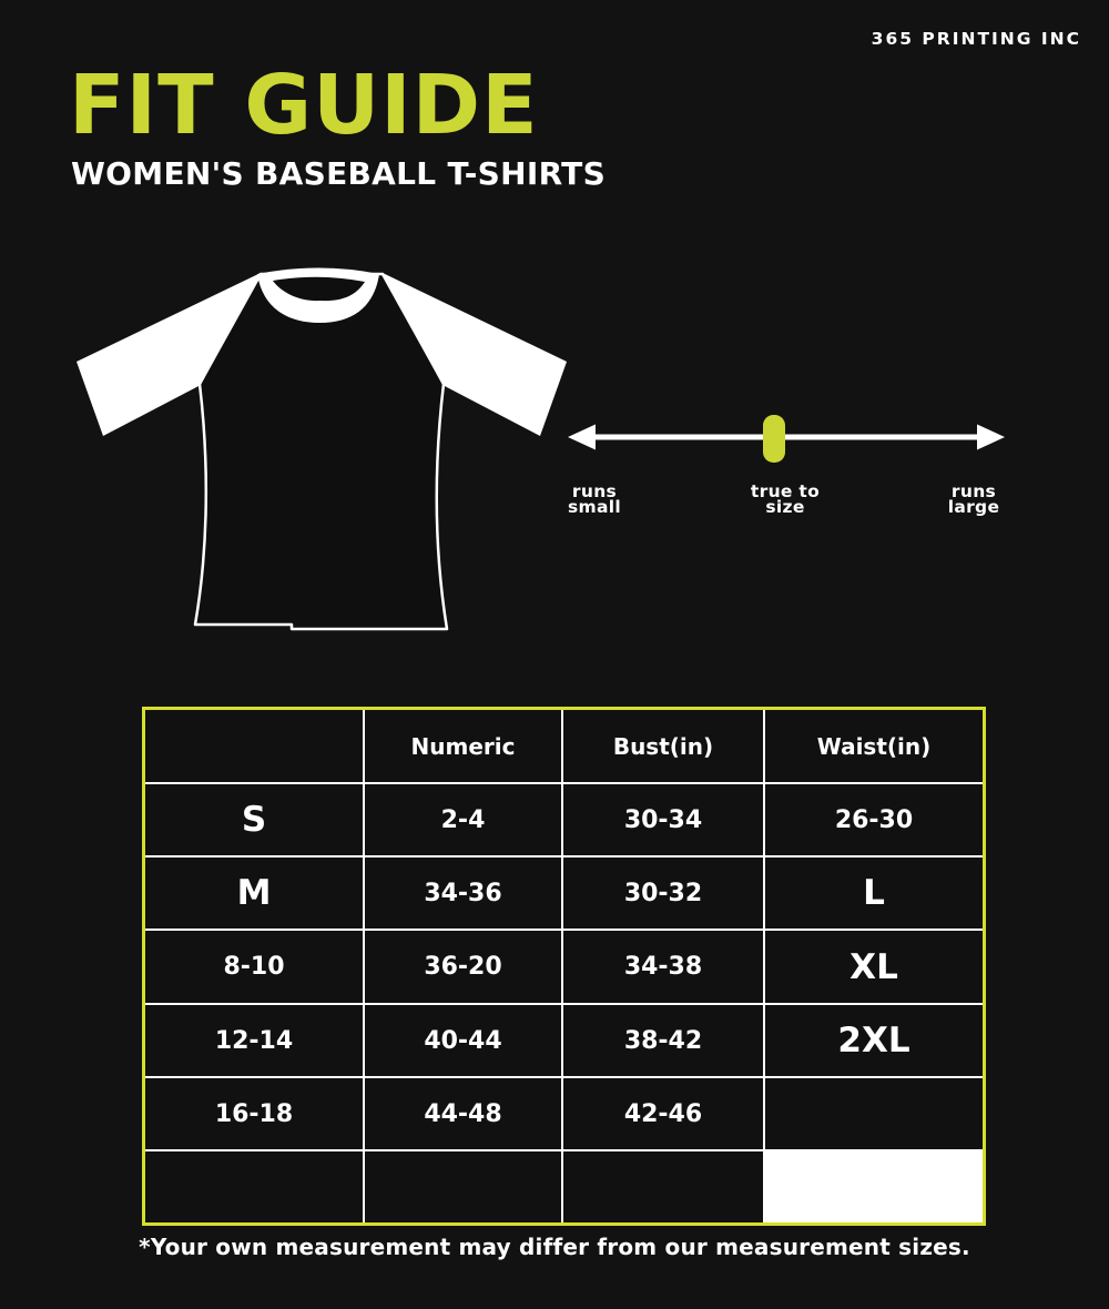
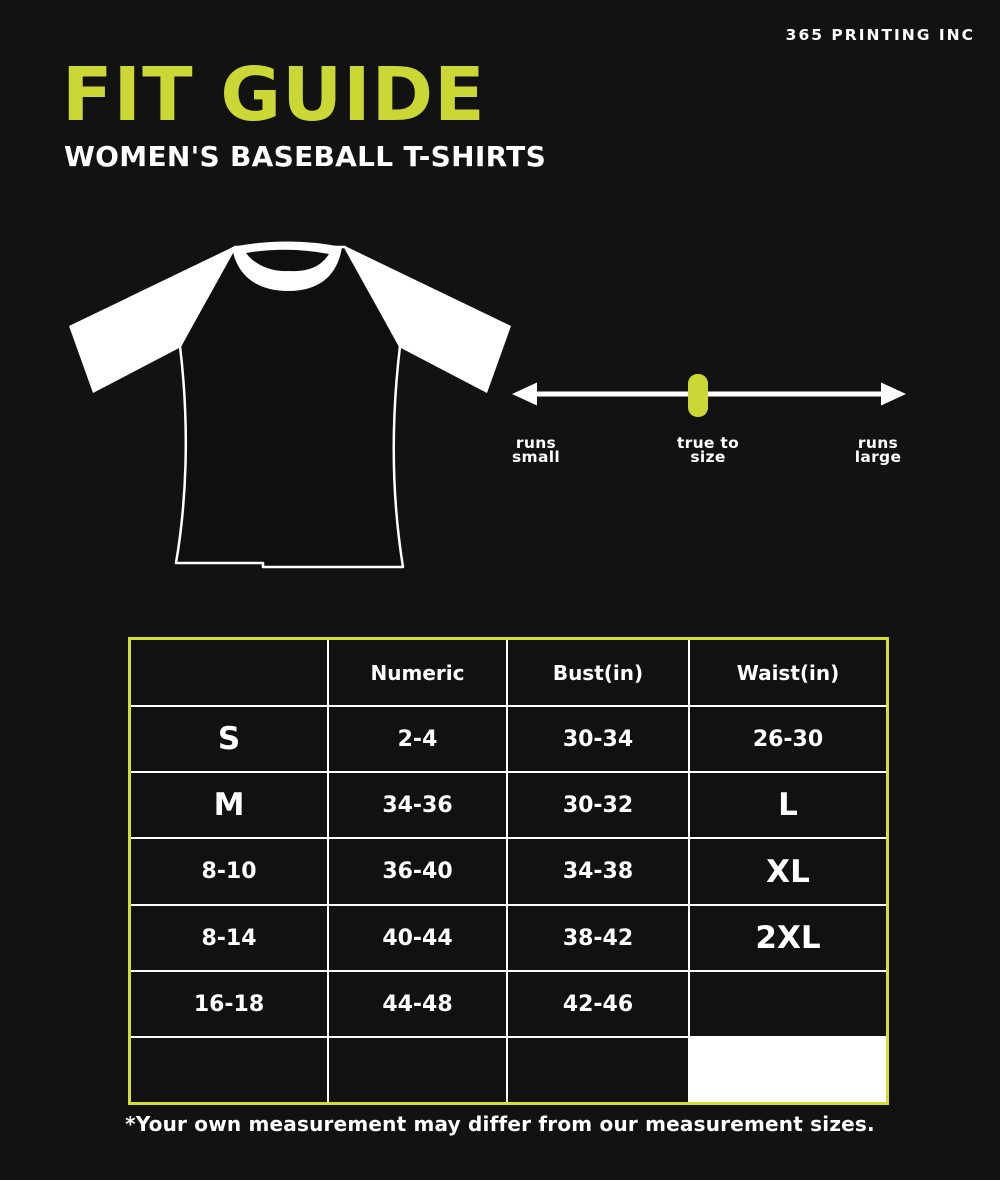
  365 PRINTING INC
  FIT GUIDE
  WOMEN'S BASEBALL T-SHIRTS
  runs
  small
  true to
  size
  runs
  large
  Numeric
  Bust(in)
  Waist(in)
  S
  2-4
  30-34
  26-30
  M
  34-36
  30-32
  L
  8-10
- 36-20
+ 36-40
  34-38
  XL
- 12-14
+ 8-14
  40-44
  38-42
  2XL
  16-18
  44-48
  42-46
  *Your own measurement may differ from our measurement sizes.
